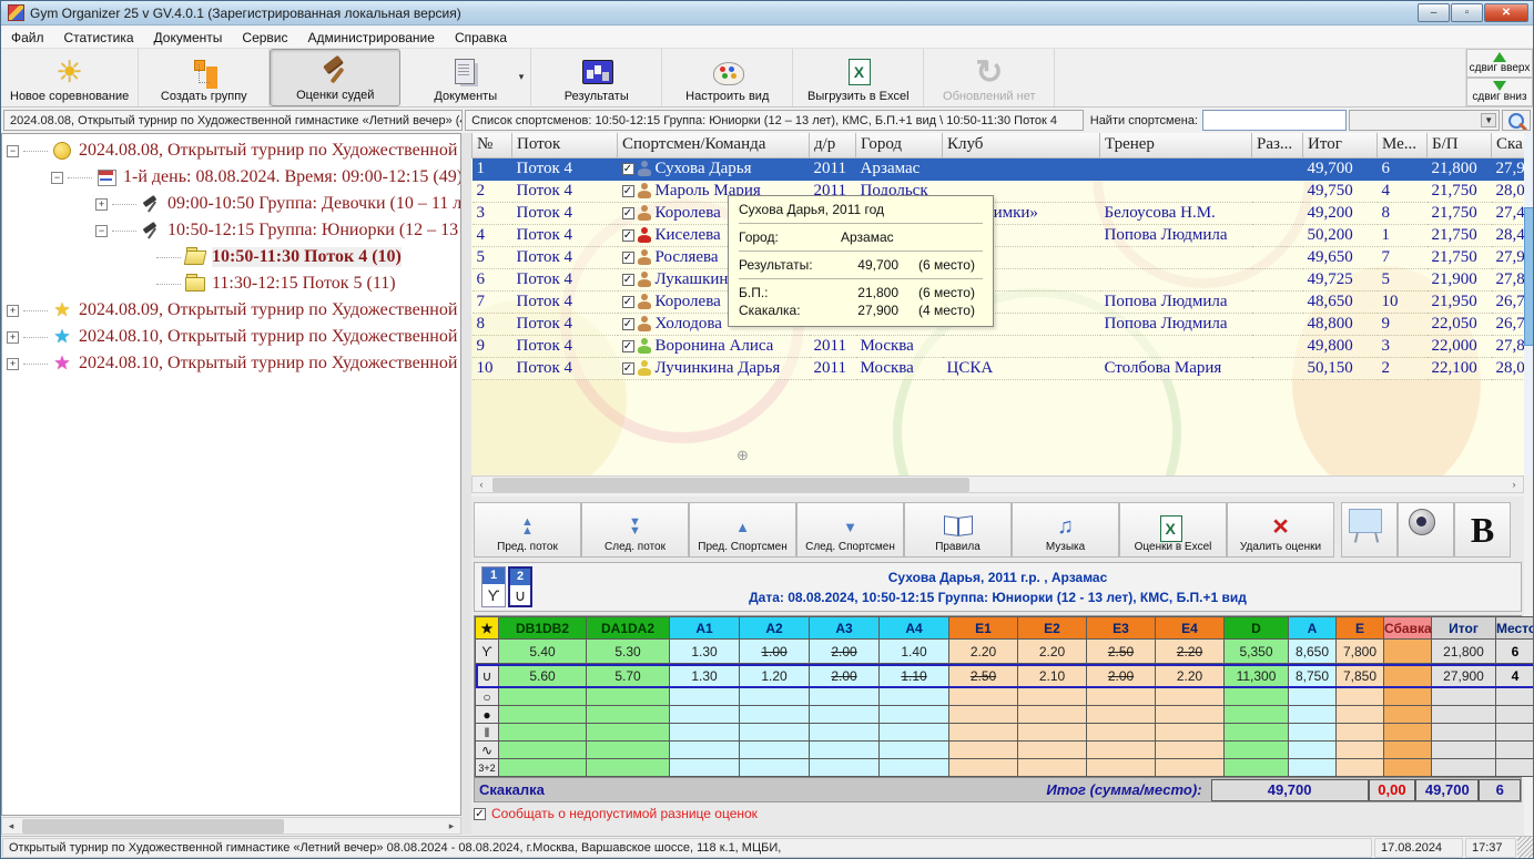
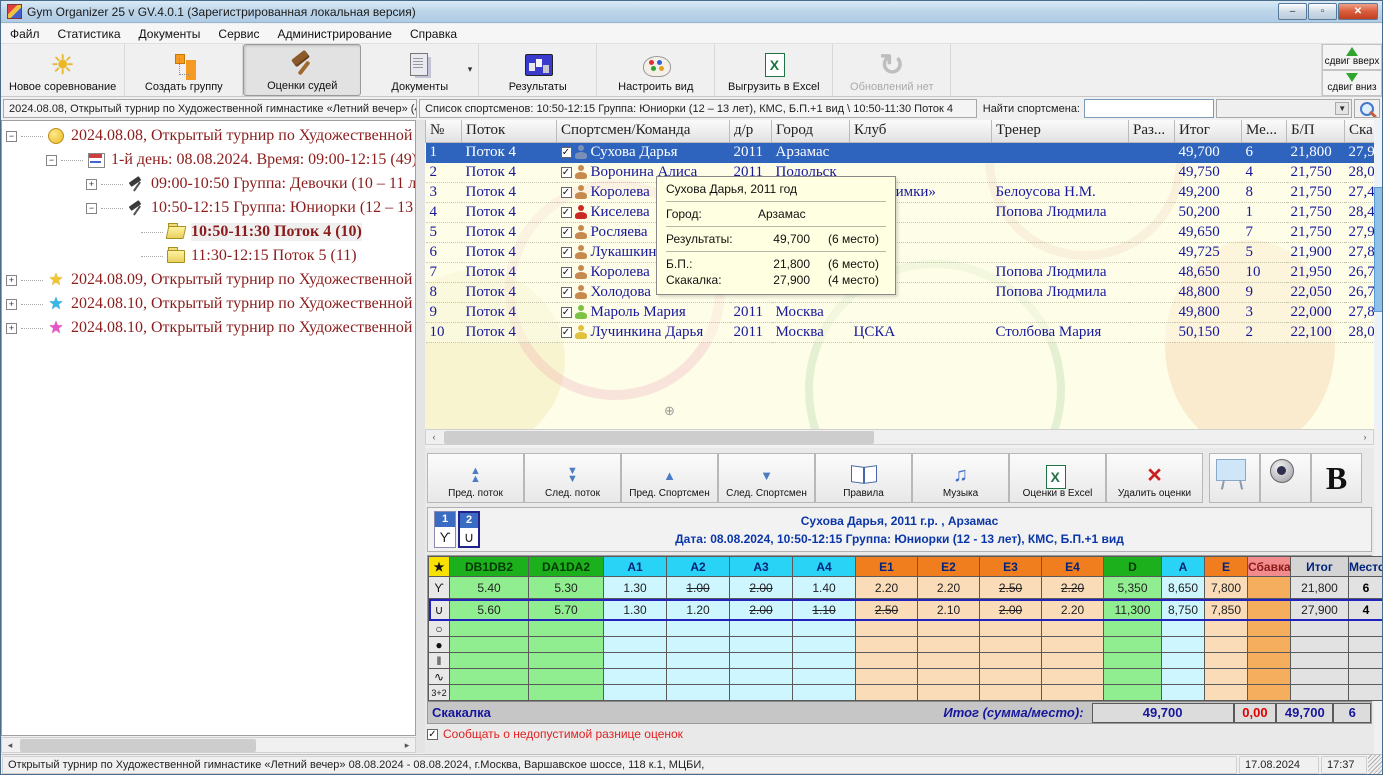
  Gym Organizer 25 v GV.4.0.1 (Зарегистрированная локальная версия)
  –
  ▫
  ✕
  Файл
  Статистика
  Документы
  Сервис
  Администрирование
  Справка
  Новое соревнование
  Создать группу
  Оценки судей
  ▾
  Документы
  Результаты
  Настроить вид
  Выгрузить в Excel
  Обновлений нет
  сдвиг вверх
  сдвиг вниз
  2024.08.08, Открытый турнир по Художественной гимнастике «Летний вечер» (
  Список спортсменов: 10:50-12:15 Группа: Юниорки (12 – 13 лет), КМС, Б.П.+1 вид \ 10:50-11:30 Поток 4
  Найти спортсмена:
  ▼
  −
  2024.08.08, Открытый турнир по Художественной
  −
  1-й день: 08.08.2024. Время: 09:00-12:15 (49)
  +
  09:00-10:50 Группа: Девочки (10 – 11 л
  −
  10:50-12:15 Группа: Юниорки (12 – 13
  10:50-11:30 Поток 4 (10)
  11:30-12:15 Поток 5 (11)
  +
  2024.08.09, Открытый турнир по Художественной
  +
  2024.08.10, Открытый турнир по Художественной
  +
  2024.08.10, Открытый турнир по Художественной
  ◂
  ▸
  №	Поток	Спортсмен/Команда	д/р	Город	Клуб	Тренер	Раз...	Итог	Ме...	Б/П	Ска
  1	Поток 4	✓ Сухова Дарья	2011	Арзамас				49,700	6	21,800	27,9
- 2	Поток 4	✓ Мароль Мария	2011	Подольск				49,750	4	21,750	28,0
+ 2	Поток 4	✓ Воронина Алиса	2011	Подольск				49,750	4	21,750	28,0
  3	Поток 4	✓ Королева			имки»	Белоусова Н.М.		49,200	8	21,750	27,4
  4	Поток 4	✓ Киселева				Попова Людмила		50,200	1	21,750	28,4
  5	Поток 4	✓ Росляева						49,650	7	21,750	27,9
  6	Поток 4	✓ Лукашкин						49,725	5	21,900	27,8
  7	Поток 4	✓ Королева				Попова Людмила		48,650	10	21,950	26,7
  8	Поток 4	✓ Холодова				Попова Людмила		48,800	9	22,050	26,7
- 9	Поток 4	✓ Воронина Алиса	2011	Москва				49,800	3	22,000	27,8
+ 9	Поток 4	✓ Мароль Мария	2011	Москва				49,800	3	22,000	27,8
  10	Поток 4	✓ Лучинкина Дарья	2011	Москва	ЦСКА	Столбова Мария		50,150	2	22,100	28,0
  ⊕
  Сухова Дарья, 2011 год
  Город:
  Арзамас
  Результаты:
  49,700
  (6 место)
  Б.П.:
  21,800
  (6 место)
  Скакалка:
  27,900
  (4 место)
  ‹
  ›
  Пред. поток
  След. поток
  Пред. Спортсмен
  След. Спортсмен
  Правила
  Музыка
  Оценки в Excel
  Удалить оценки
  1
  ϒ
  2
  ∪
  Сухова Дарья, 2011 г.р. , Арзамас
  Дата: 08.08.2024, 10:50-12:15 Группа: Юниорки (12 - 13 лет), КМС, Б.П.+1 вид
  ★	DB1DB2	DA1DA2	A1	A2	A3	A4	E1	E2	E3	E4	D	A	E	Сбавка	Итог	Место
  ϒ	5.40	5.30	1.30	1.00	2.00	1.40	2.20	2.20	2.50	2.20	5,350	8,650	7,800		21,800	6
  ∪	5.60	5.70	1.30	1.20	2.00	1.10	2.50	2.10	2.00	2.20	11,300	8,750	7,850		27,900	4
  ○
  ●
  ‖
  ∿
  3+2
  Скакалка
  Итог (сумма/место):
  49,700
  0,00
  49,700
  6
  ✓
  Сообщать о недопустимой разнице оценок
  Открытый турнир по Художественной гимнастике «Летний вечер» 08.08.2024 - 08.08.2024, г.Москва, Варшавское шоссе, 118 к.1, МЦБИ,
  17.08.2024
  17:37
